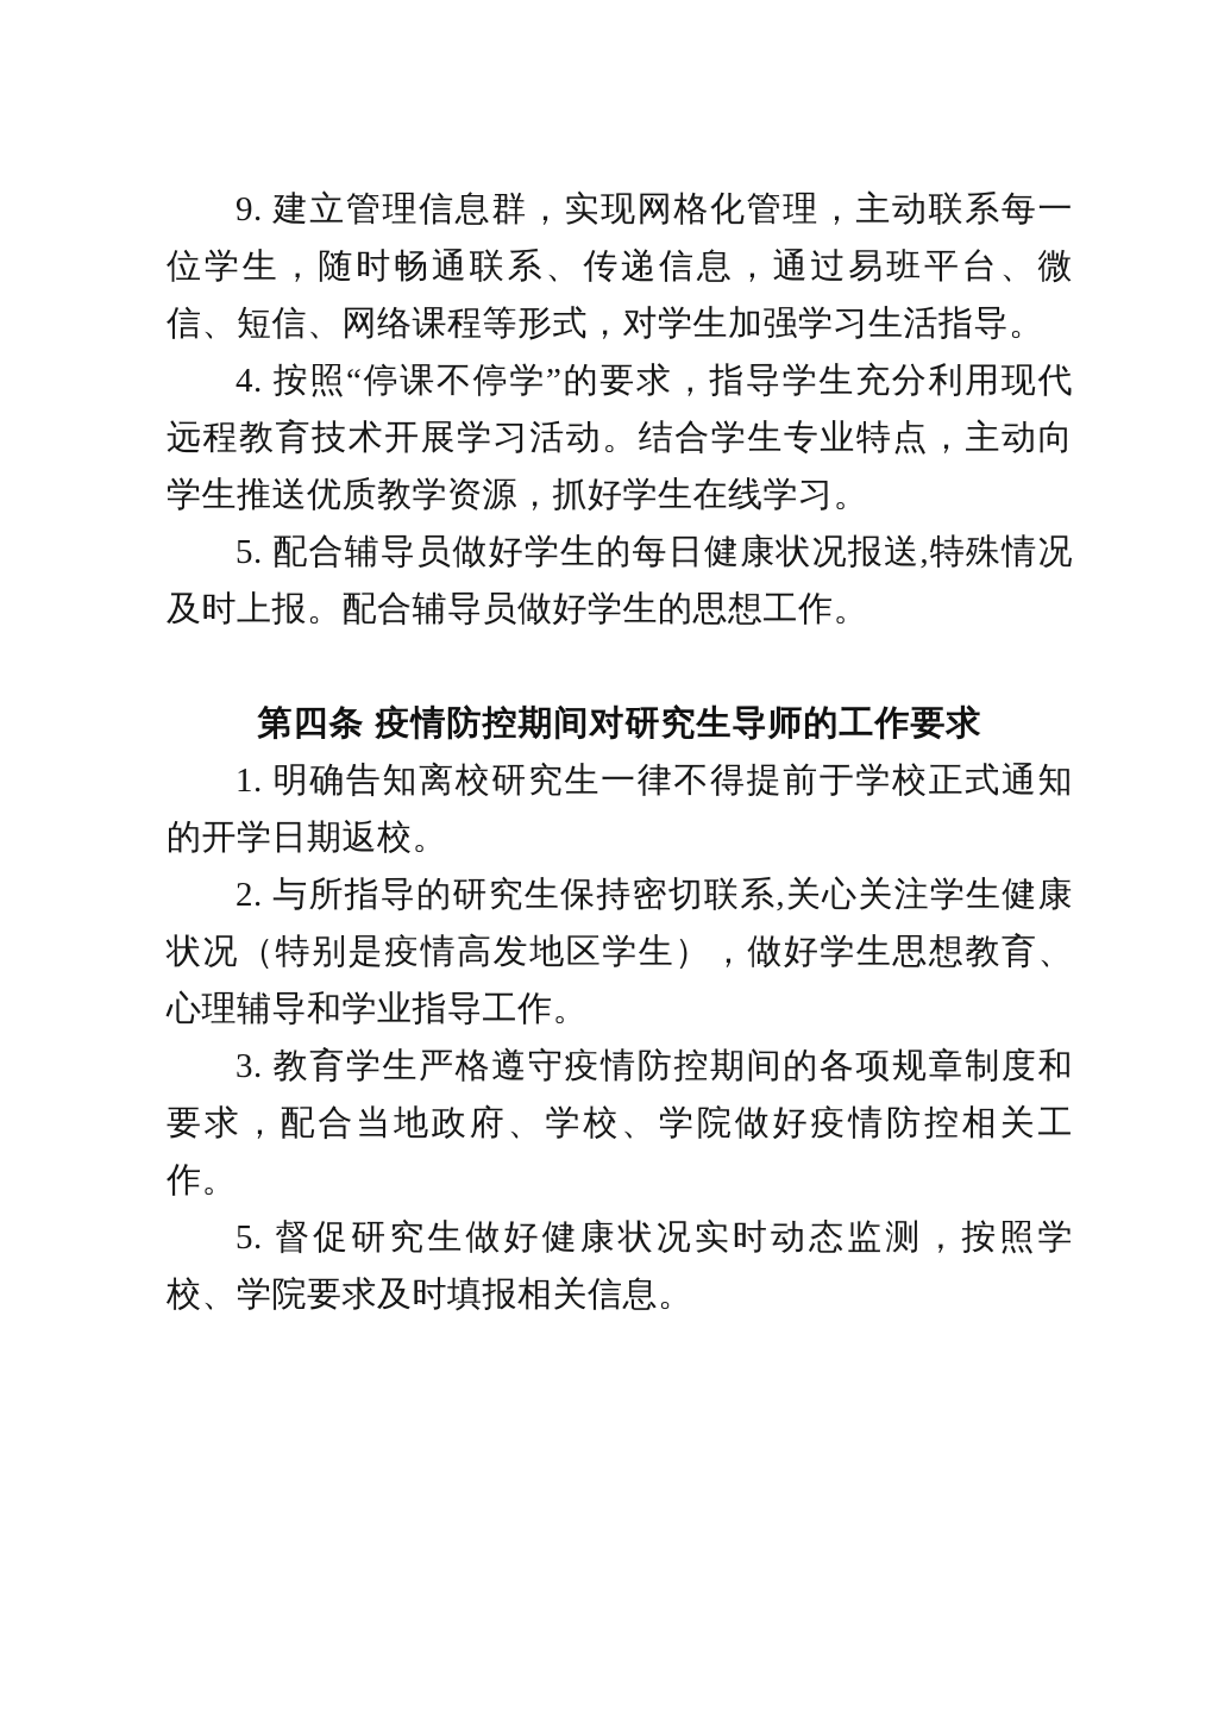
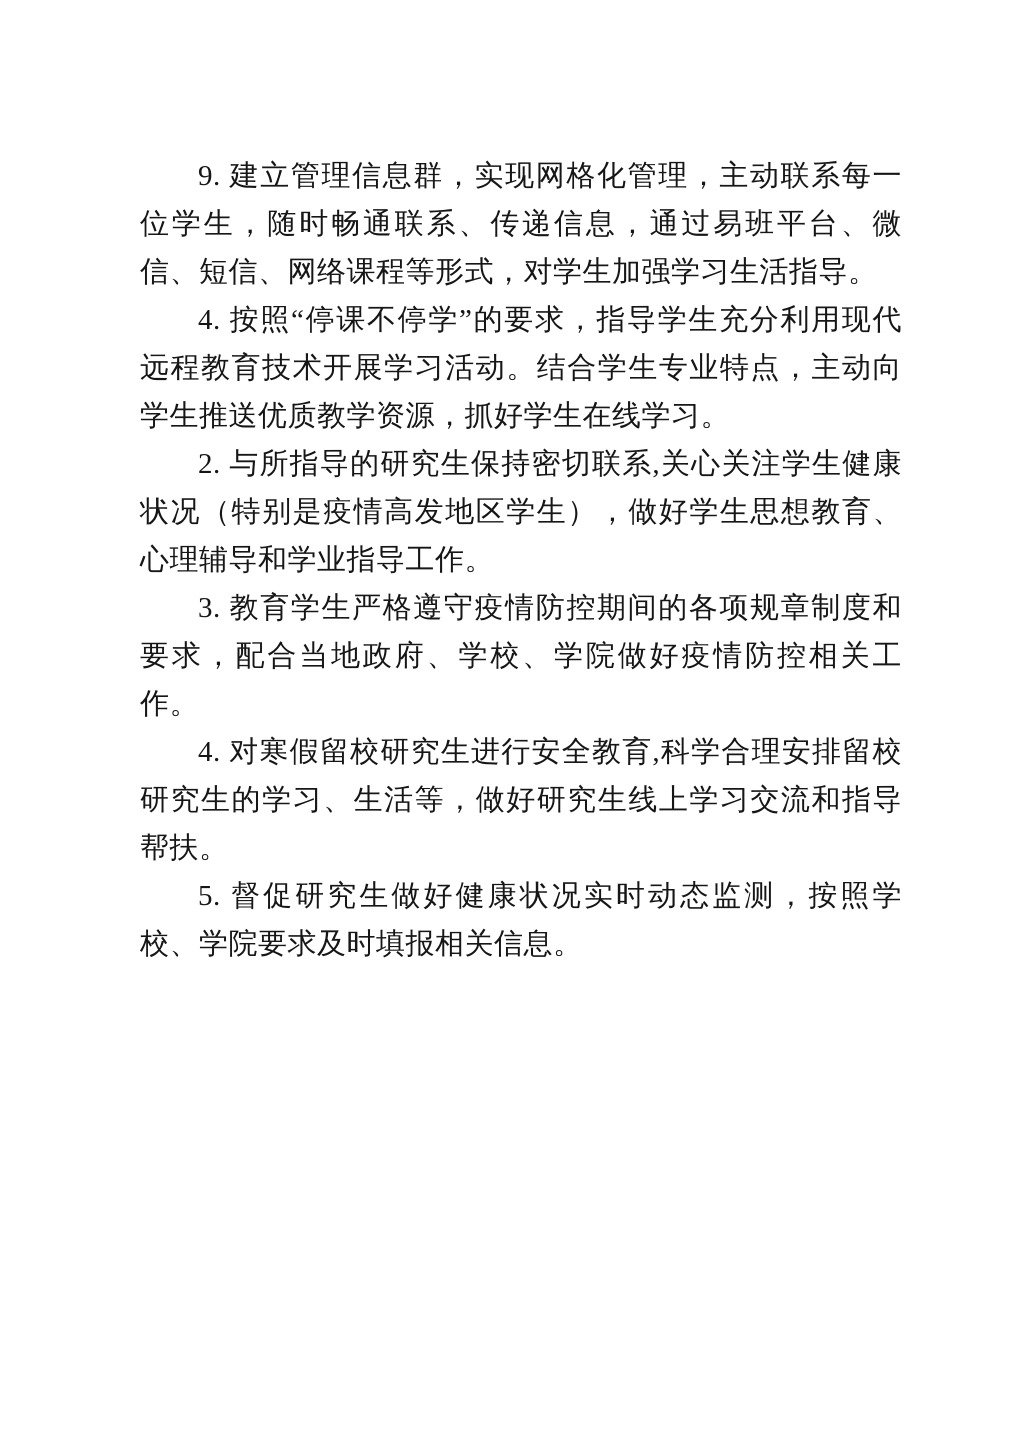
  9. 建立管理信息群，实现网格化管理，主动联系每一位学生，随时畅通联系、传递信息，通过易班平台、微信、短信、网络课程等形式，对学生加强学习生活指导。
  4. 按照“停课不停学”的要求，指导学生充分利用现代远程教育技术开展学习活动。结合学生专业特点，主动向学生推送优质教学资源，抓好学生在线学习。
- 5. 配合辅导员做好学生的每日健康状况报送,特殊情况及时上报。配合辅导员做好学生的思想工作。
- 第四条 疫情防控期间对研究生导师的工作要求
- 1. 明确告知离校研究生一律不得提前于学校正式通知的开学日期返校。
  2. 与所指导的研究生保持密切联系,关心关注学生健康状况（特别是疫情高发地区学生），做好学生思想教育、心理辅导和学业指导工作。
  3. 教育学生严格遵守疫情防控期间的各项规章制度和要求，配合当地政府、学校、学院做好疫情防控相关工作。
+ 4. 对寒假留校研究生进行安全教育,科学合理安排留校研究生的学习、生活等，做好研究生线上学习交流和指导帮扶。
  5. 督促研究生做好健康状况实时动态监测，按照学校、学院要求及时填报相关信息。
